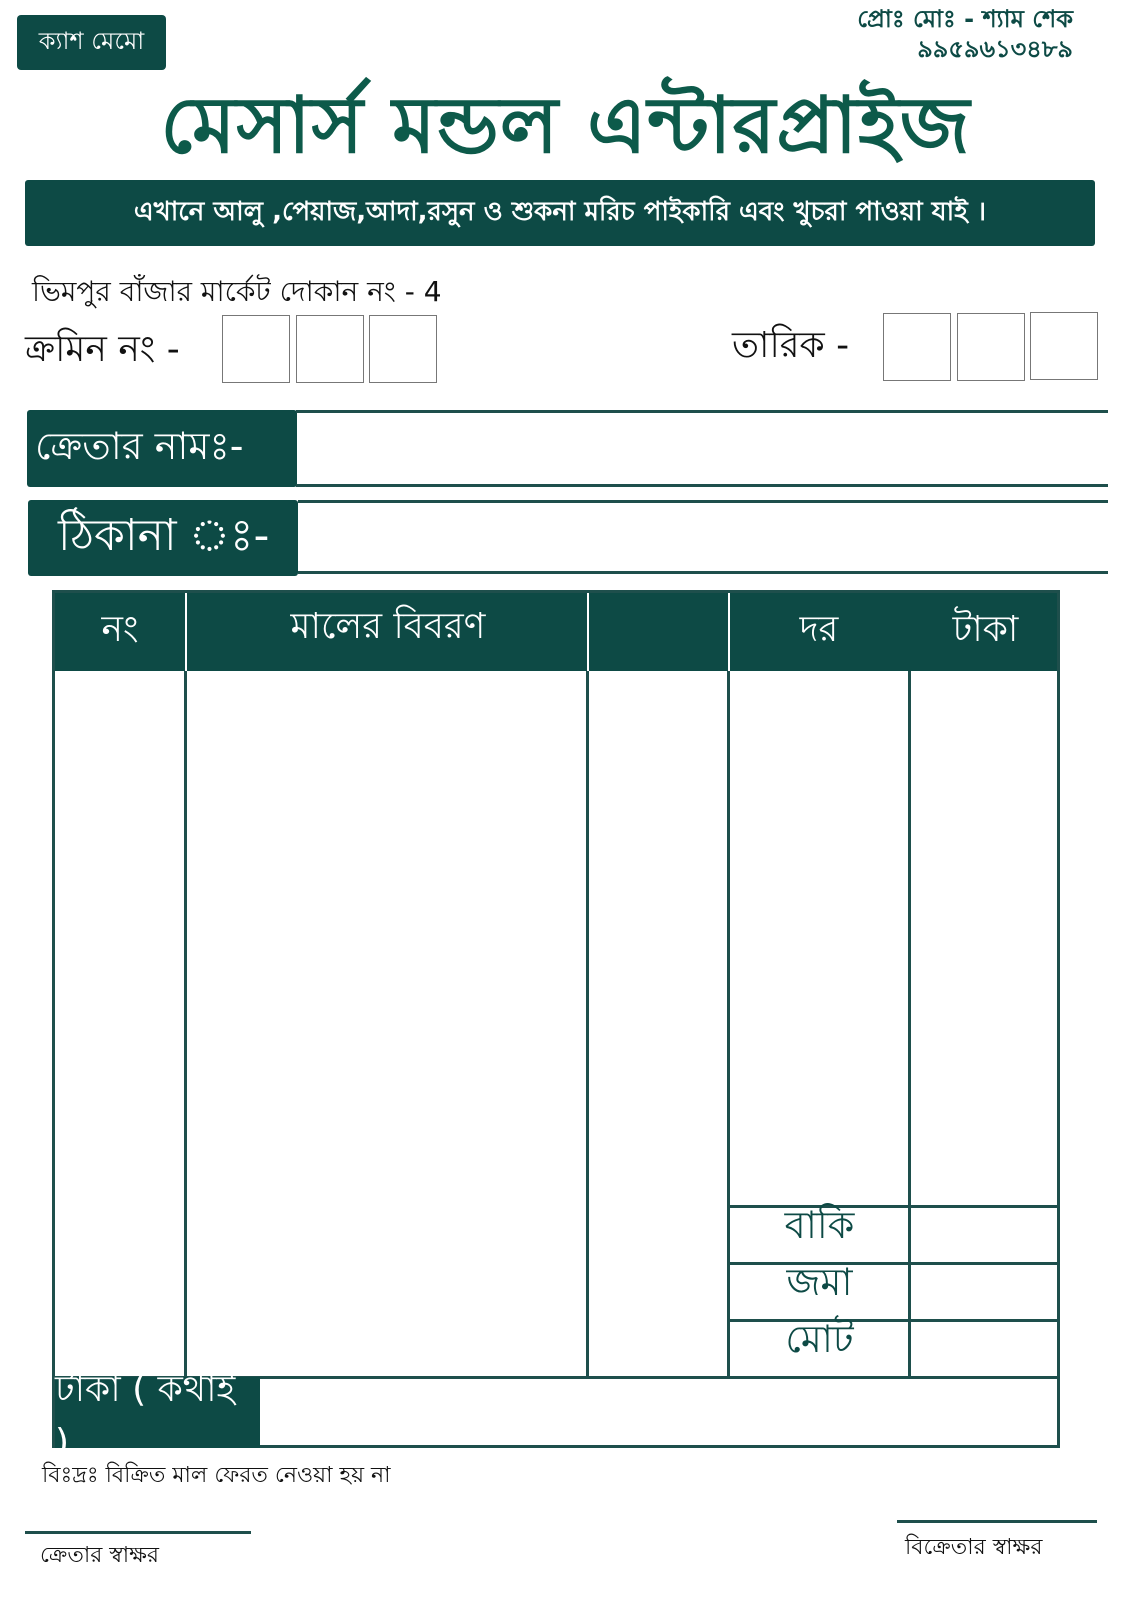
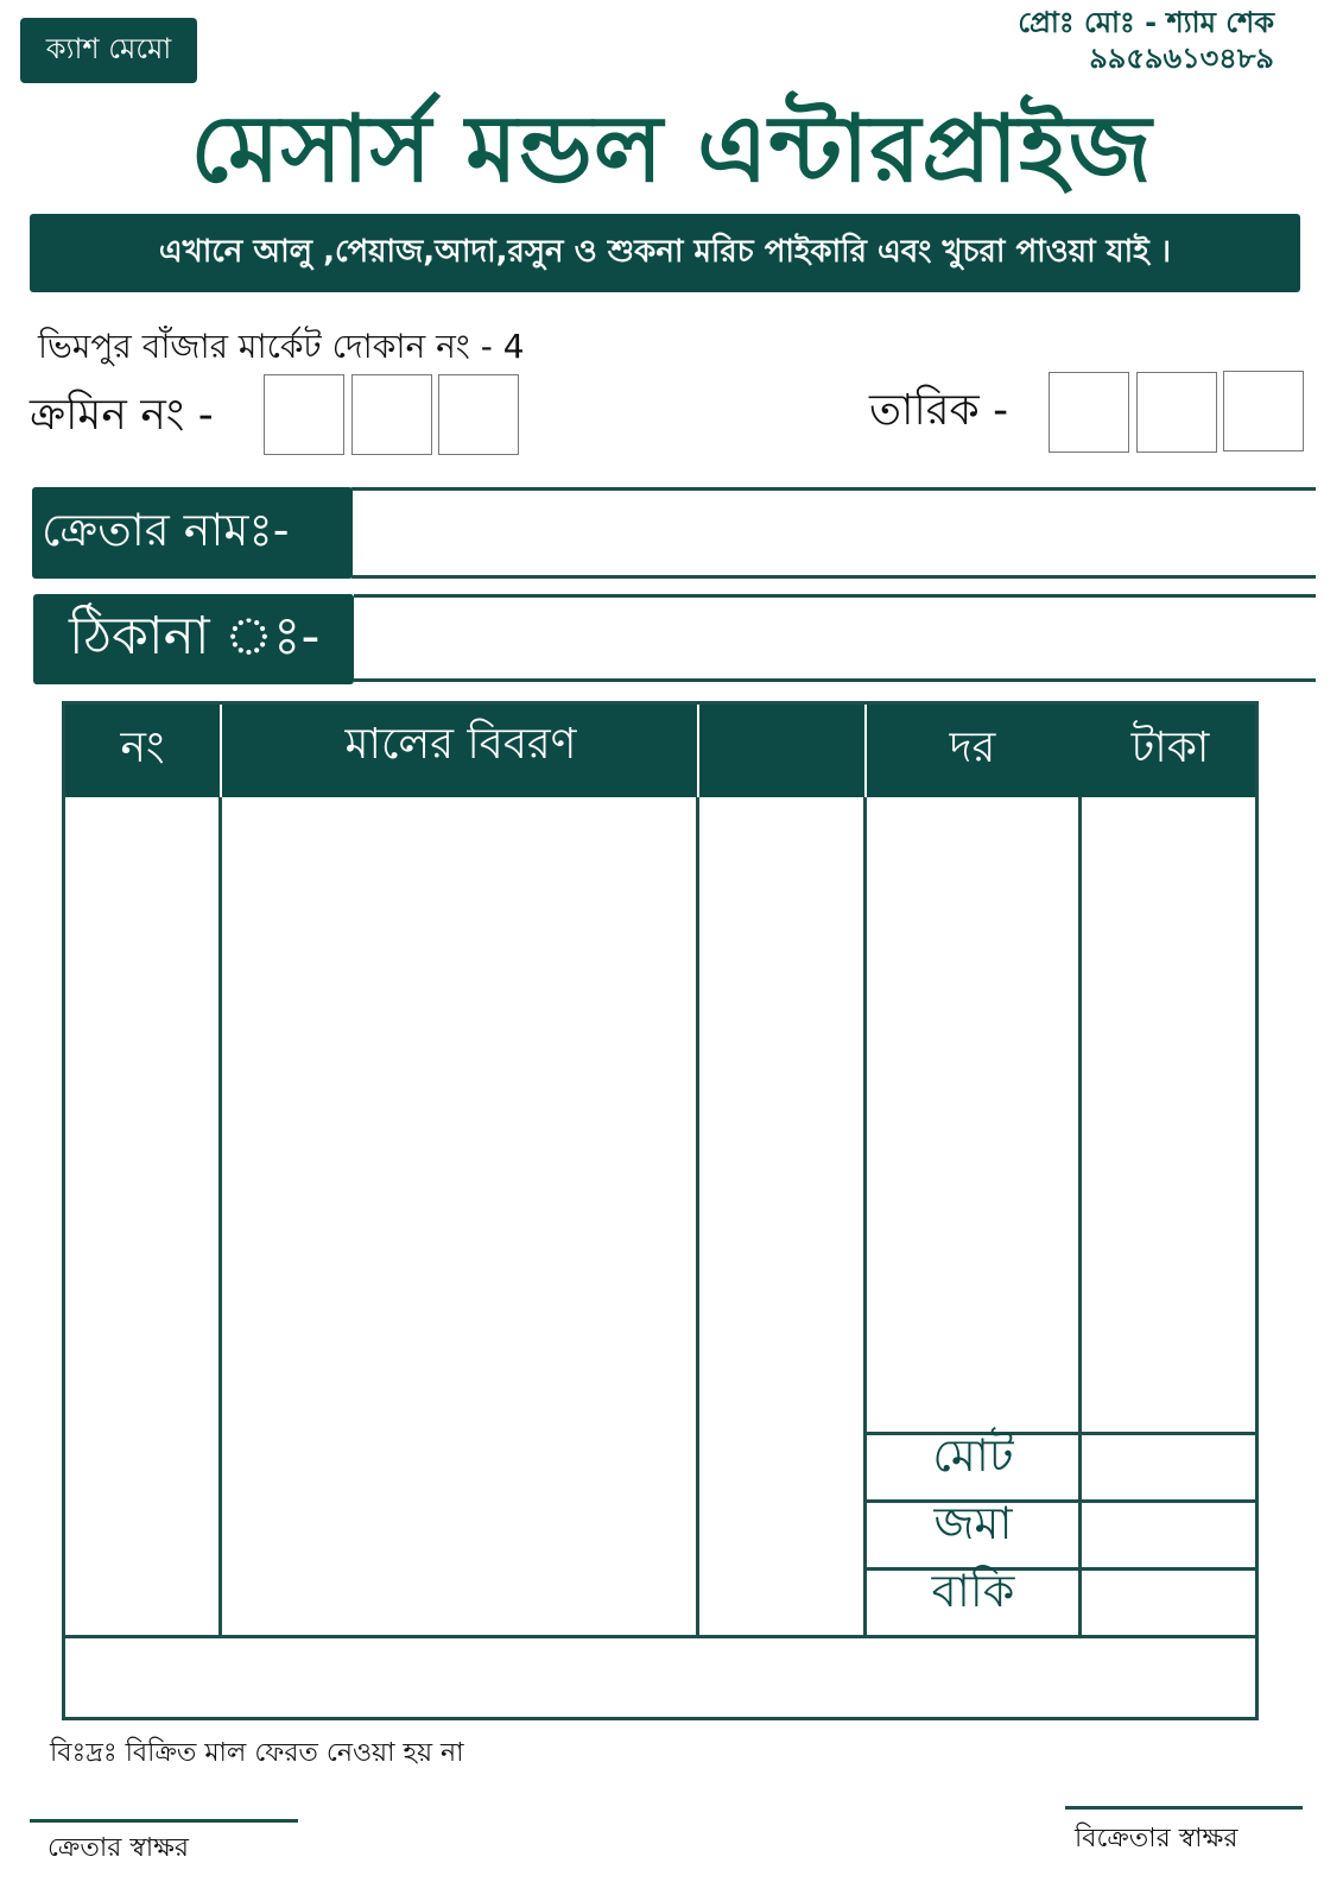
  ক্যাশ মেমো
  প্রোঃ মোঃ - শ্যাম শেক
  ৯৯৫৯৬১৩৪৮৯
  মেসার্স মন্ডল এন্টারপ্রাইজ
  এখানে আলু ,পেয়াজ,আদা,রসুন ও শুকনা মরিচ পাইকারি এবং খুচরা পাওয়া যাই ।
  ভিমপুর বাঁজার মার্কেট দোকান নং - 4
  ক্রমিন নং -
  তারিক -
  ক্রেতার নামঃ-
  ঠিকানা ঃ-
  নং
  মালের বিবরণ
  দর
  টাকা
- বাকি
+ মোট
  জমা
- মোট
+ বাকি
- টাকা ( কথাই )
  বিঃদ্রঃ বিক্রিত মাল ফেরত নেওয়া হয় না
  ক্রেতার স্বাক্ষর
  বিক্রেতার স্বাক্ষর
